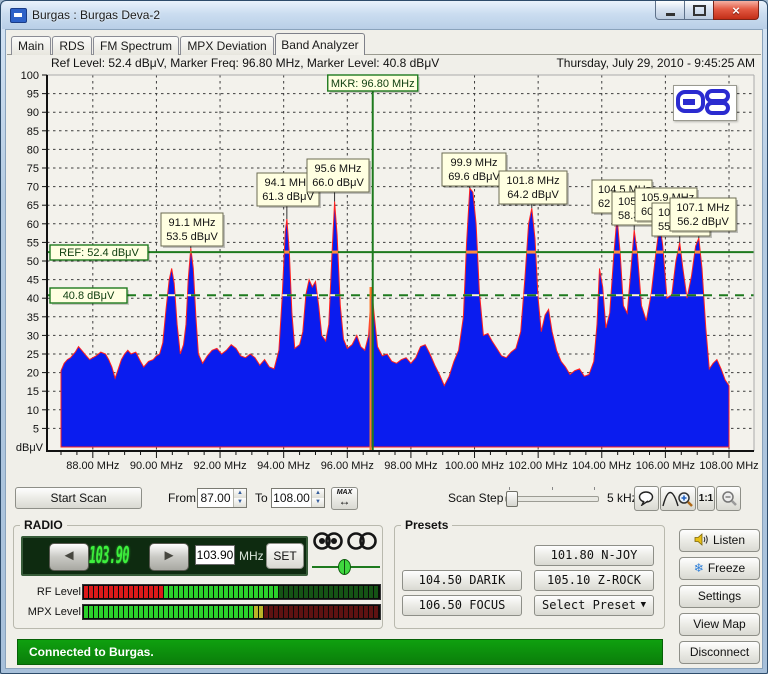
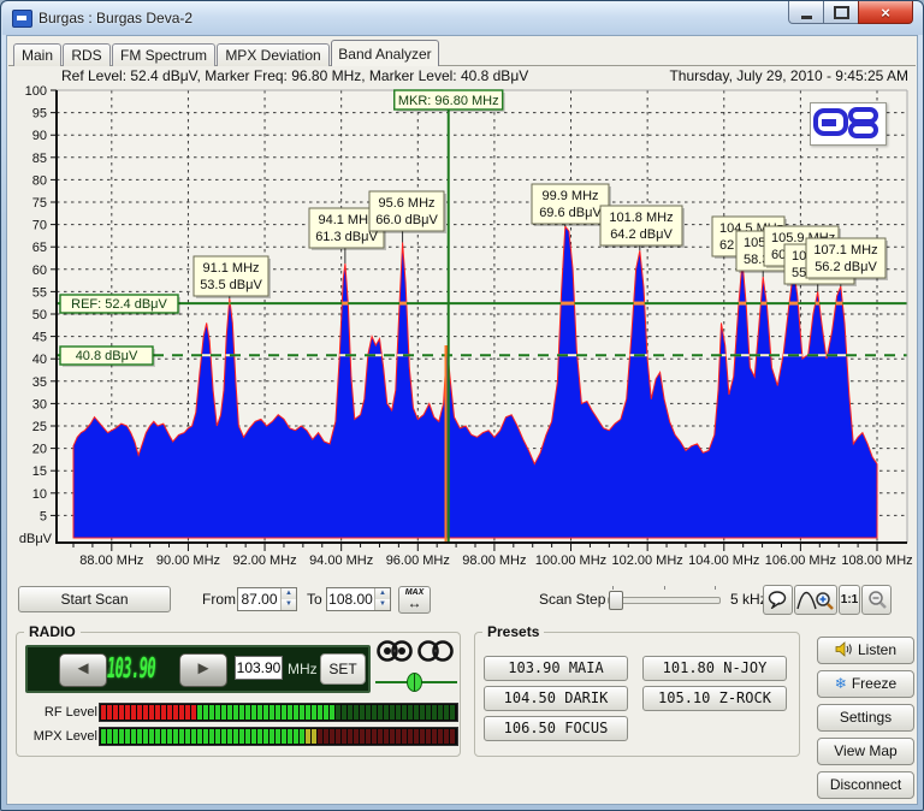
  Burgas : Burgas Deva-2
  ×
  Main
  RDS
  FM Spectrum
  MPX Deviation
  Band Analyzer
  Ref Level: 52.4 dBμV, Marker Freq: 96.80 MHz, Marker Level: 40.8 dBμV
  Thursday, July 29, 2010 - 9:45:25 AM
  100
  95
  90
  85
  80
  75
  70
  65
  60
  55
  50
  45
  40
  35
  30
  25
  20
  15
  10
  5
  dBμV
  88.00 MHz
  90.00 MHz
  92.00 MHz
  94.00 MHz
  96.00 MHz
  98.00 MHz
  100.00 MHz
  102.00 MHz
  104.00 MHz
  106.00 MHz
  108.00 MHz
  91.1 MHz
  53.5 dBμV
  94.1 MH
  61.3 dBμV
  95.6 MHz
  66.0 dBμV
  99.9 MHz
  69.6 dBμV
  101.8 MHz
  64.2 dBμV
  104.5 M
  62
  105
  58.
  60
  10
  55
  107.1 MHz
  56.2 dBμV
  MKR: 96.80 MHz
  REF: 52.4 dBμV
  40.8 dBμV
  Start Scan
  From
  87.00
  To
  108.00
  ↔
  Scan Step
  5 kH
  1:1
  RADIO
  ◄
  888.88
  103.90
  ►
  103.90
  MHz
  SET
  RF Level
  MPX Level
  Presets
+ 103.90 MAIA
  101.80 N-JOY
  104.50 DARIK
  105.10 Z-ROCK
  106.50 FOCUS
- Select Preset
- ▼
  Listen
  ❄ Freeze
  Settings
  View Map
  Disconnect
- Connected to Burgas.
